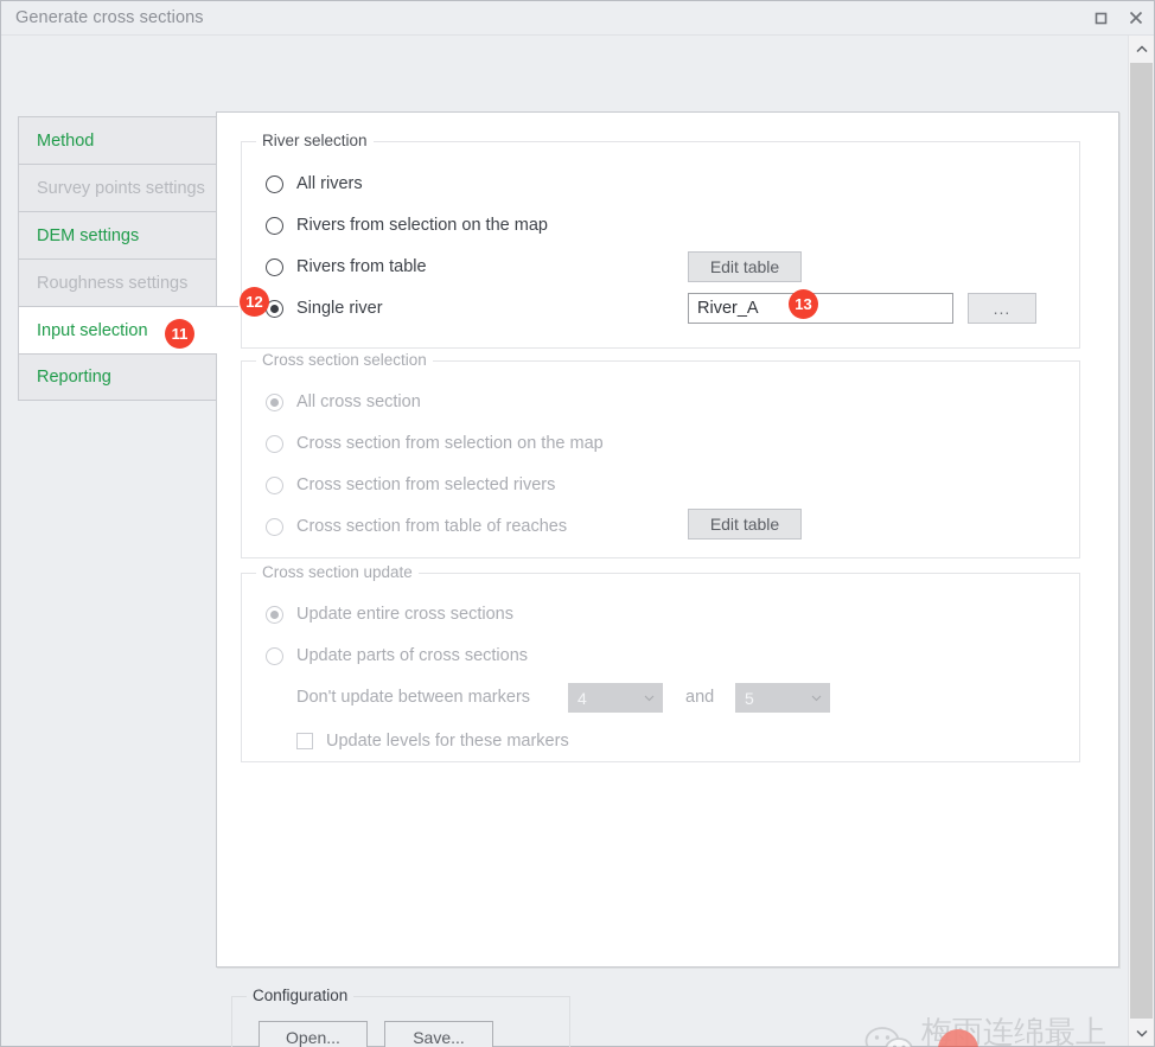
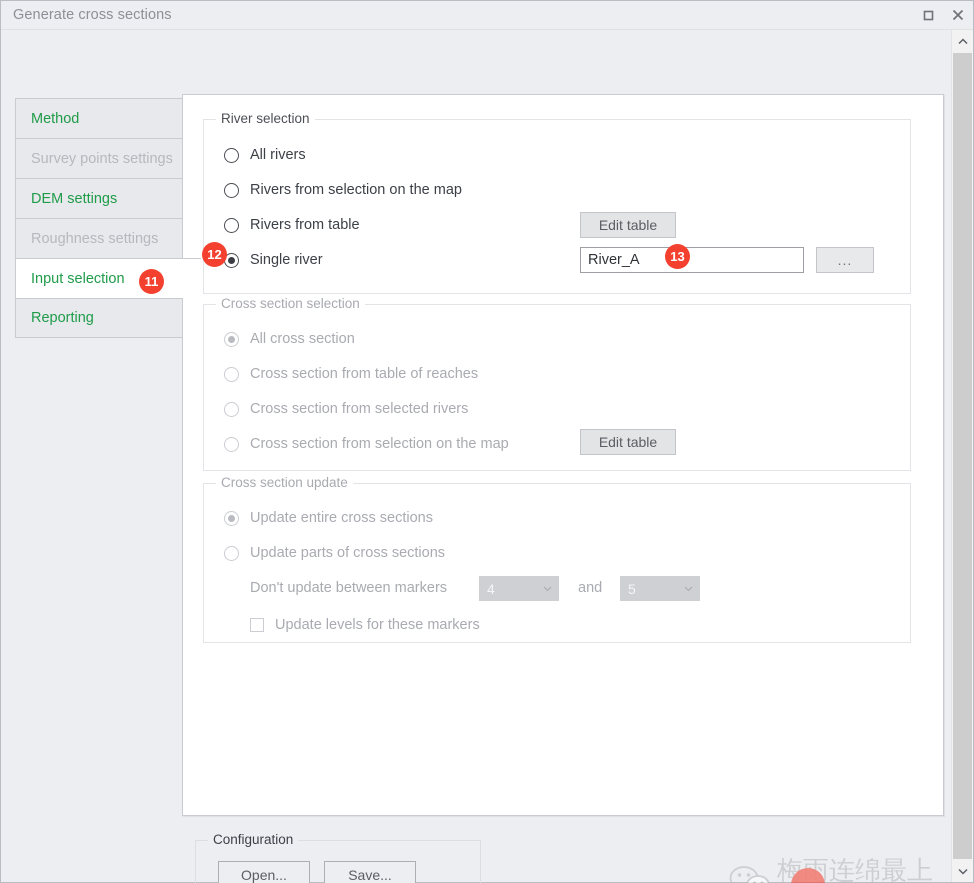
  Generate cross sections
  Method
  Survey points settings
  DEM settings
  Roughness settings
  Input selection
  11
  Reporting
  River selection
  All rivers
  Rivers from selection on the map
  Rivers from table
  Edit table
  Single river
  River_A
  ...
  Cross section selection
  All cross section
- Cross section from selection on the map
+ Cross section from table of reaches
  Cross section from selected rivers
- Cross section from table of reaches
+ Cross section from selection on the map
  Edit table
  Cross section update
  Update entire cross sections
  Update parts of cross sections
  Don't update between markers
  4
  and
  5
  Update levels for these markers
  12
  13
  Configuration
  Open...
  Save...
  梅雨连绵最上
